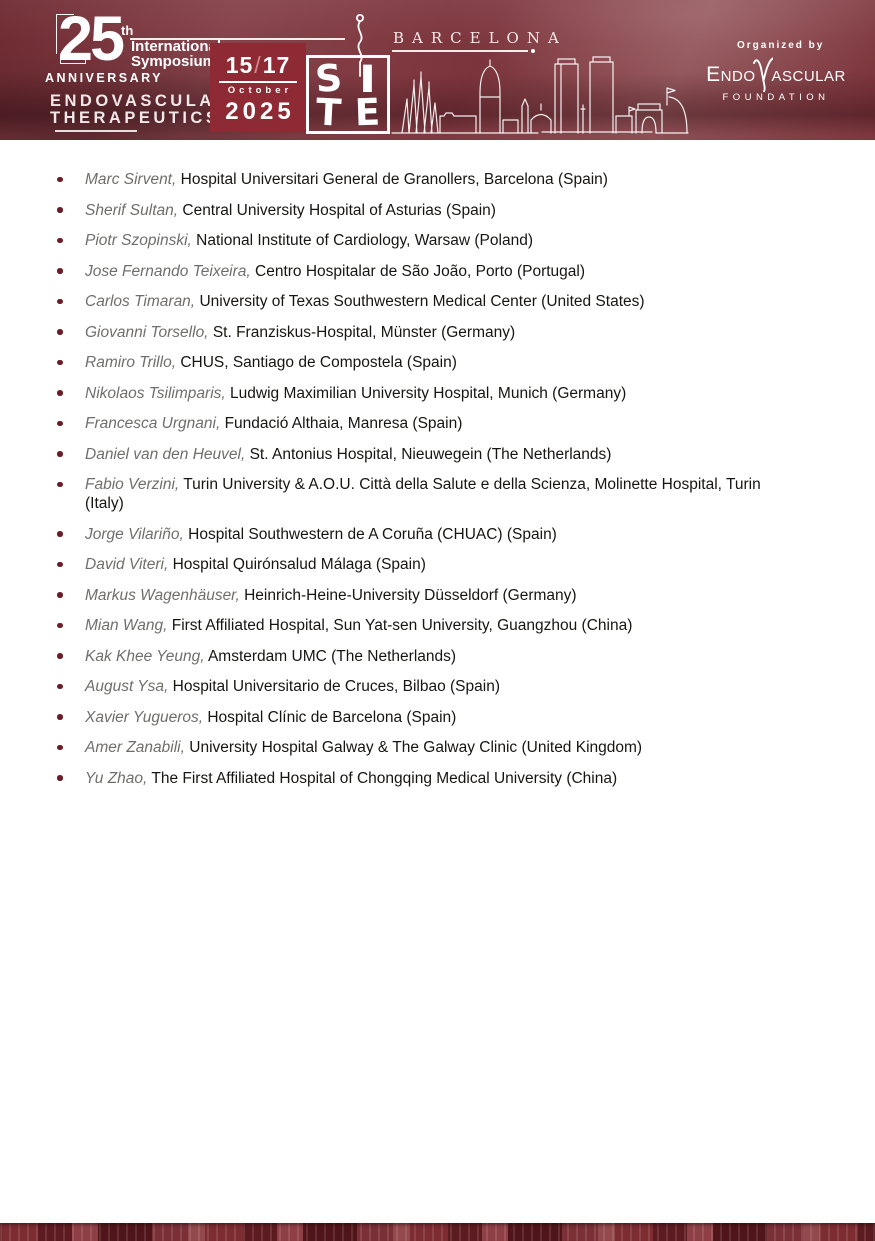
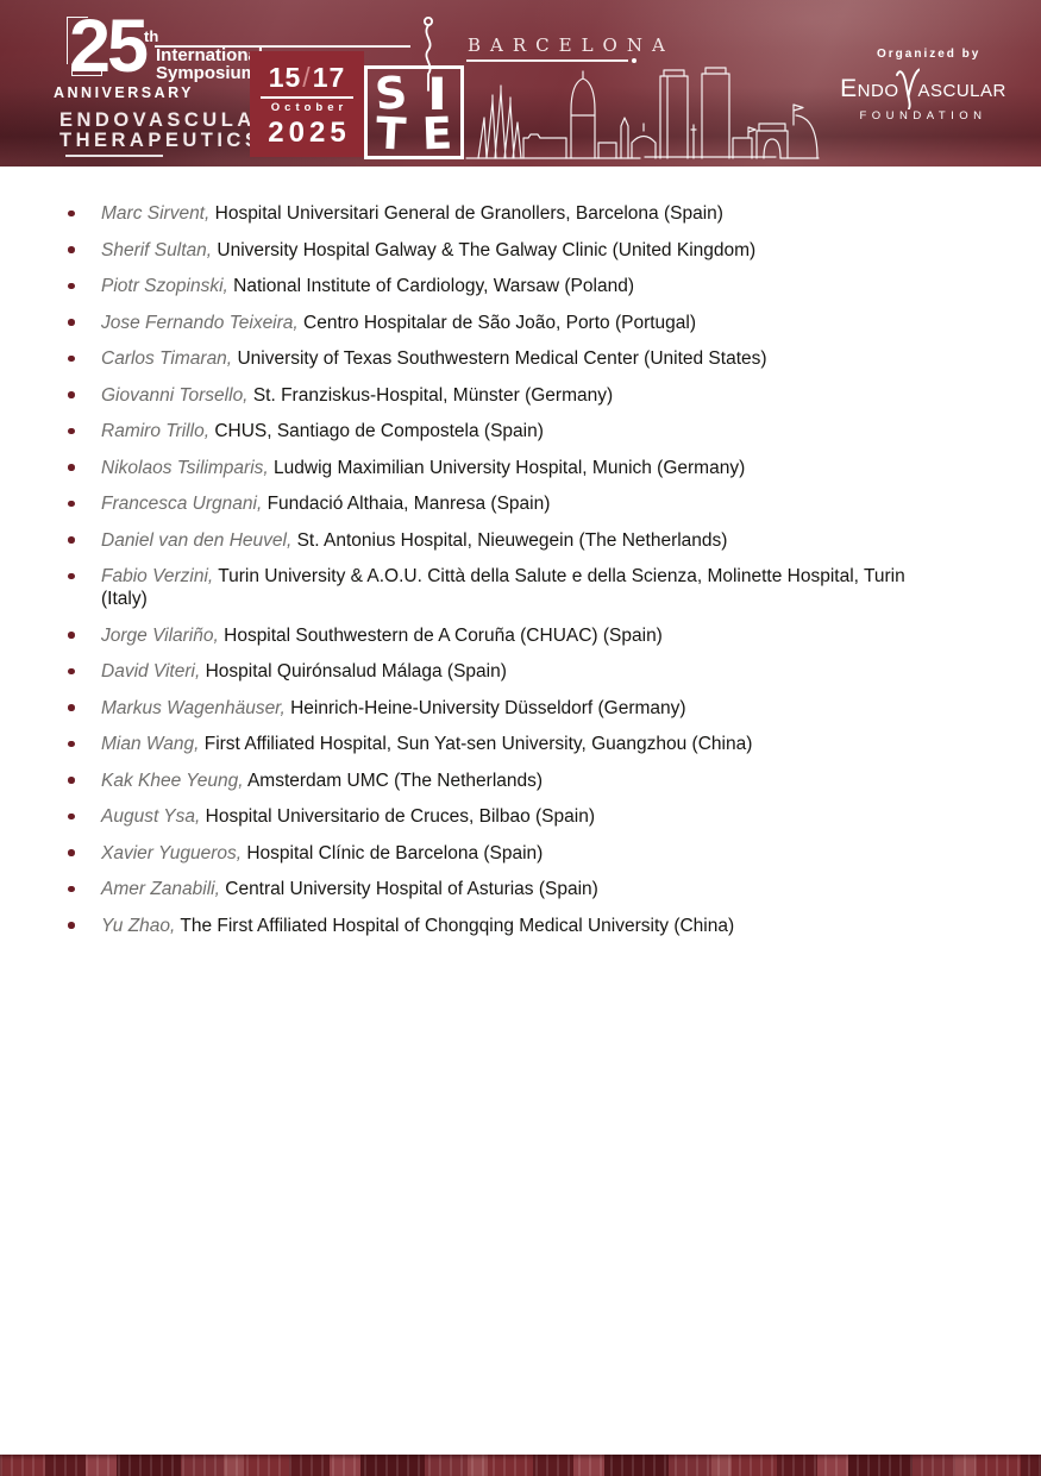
  25
  th
  Internation
  Symposiu
  ANNIVERSARY
  ENDOVASCULA
  THERAPEUTIC
  15/17
  October
  2025
  I
  BARCELONA
  Organized by
  Endo ascular
  FOUNDATION
  Marc Sirvent, Hospital Universitari General de Granollers, Barcelona (Spain)
- Sherif Sultan, Central University Hospital of Asturias (Spain)
+ Sherif Sultan, University Hospital Galway & The Galway Clinic (United Kingdom)
  Piotr Szopinski, National Institute of Cardiology, Warsaw (Poland)
  Jose Fernando Teixeira, Centro Hospitalar de São João, Porto (Portugal)
  Carlos Timaran, University of Texas Southwestern Medical Center (United States)
  Giovanni Torsello, St. Franziskus-Hospital, Münster (Germany)
  Ramiro Trillo, CHUS, Santiago de Compostela (Spain)
  Nikolaos Tsilimparis, Ludwig Maximilian University Hospital, Munich (Germany)
  Francesca Urgnani, Fundació Althaia, Manresa (Spain)
  Daniel van den Heuvel, St. Antonius Hospital, Nieuwegein (The Netherlands)
  Fabio Verzini, Turin University & A.O.U. Città della Salute e della Scienza, Molinette Hospital, Turin (Italy)
  Jorge Vilariño, Hospital Southwestern de A Coruña (CHUAC) (Spain)
  David Viteri, Hospital Quirónsalud Málaga (Spain)
  Markus Wagenhäuser, Heinrich-Heine-University Düsseldorf (Germany)
  Mian Wang, First Affiliated Hospital, Sun Yat-sen University, Guangzhou (China)
  Kak Khee Yeung, Amsterdam UMC (The Netherlands)
  August Ysa, Hospital Universitario de Cruces, Bilbao (Spain)
  Xavier Yugueros, Hospital Clínic de Barcelona (Spain)
- Amer Zanabili, University Hospital Galway & The Galway Clinic (United Kingdom)
+ Amer Zanabili, Central University Hospital of Asturias (Spain)
  Yu Zhao, The First Affiliated Hospital of Chongqing Medical University (China)
